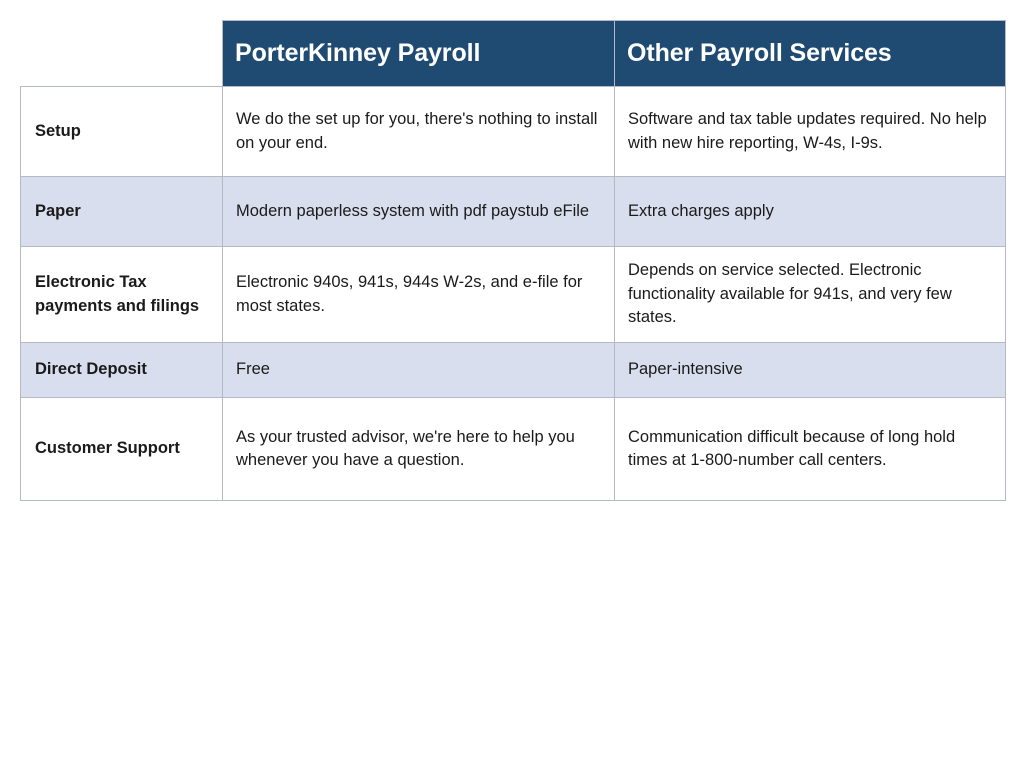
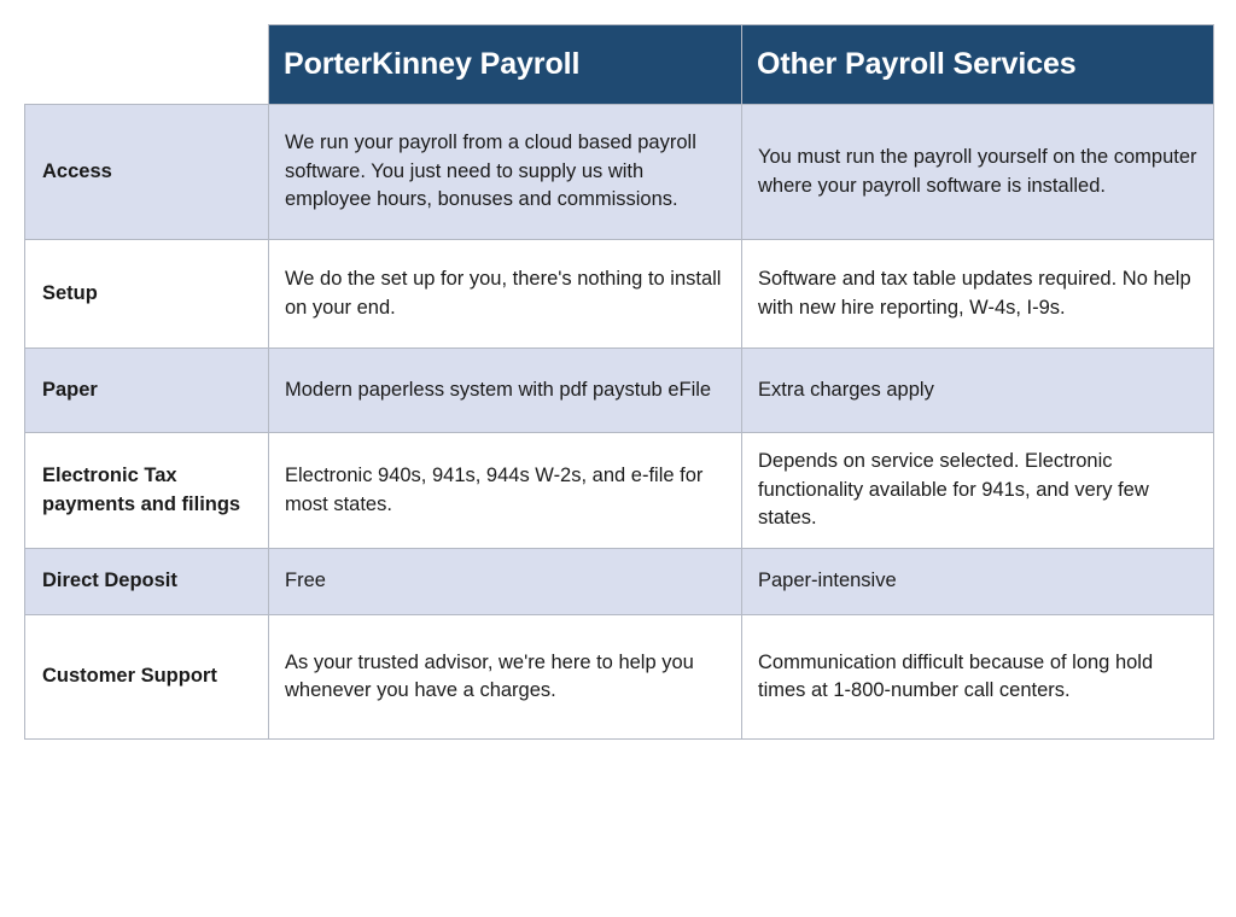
  	PorterKinney Payroll	Other Payroll Services
+ Access	We run your payroll from a cloud based payroll software. You just need to supply us with employee hours, bonuses and commissions.	You must run the payroll yourself on the computer where your payroll software is installed.
  Setup	We do the set up for you, there's nothing to install on your end.	Software and tax table updates required. No help with new hire reporting, W-4s, I-9s.
  Paper	Modern paperless system with pdf paystub eFile	Extra charges apply
  Electronic Tax payments and filings	Electronic 940s, 941s, 944s W-2s, and e-file for most states.	Depends on service selected. Electronic functionality available for 941s, and very few states.
  Direct Deposit	Free	Paper-intensive
- Customer Support	As your trusted advisor, we're here to help you whenever you have a question.	Communication difficult because of long hold times at 1-800-number call centers.
+ Customer Support	As your trusted advisor, we're here to help you whenever you have a charges.	Communication difficult because of long hold times at 1-800-number call centers.
